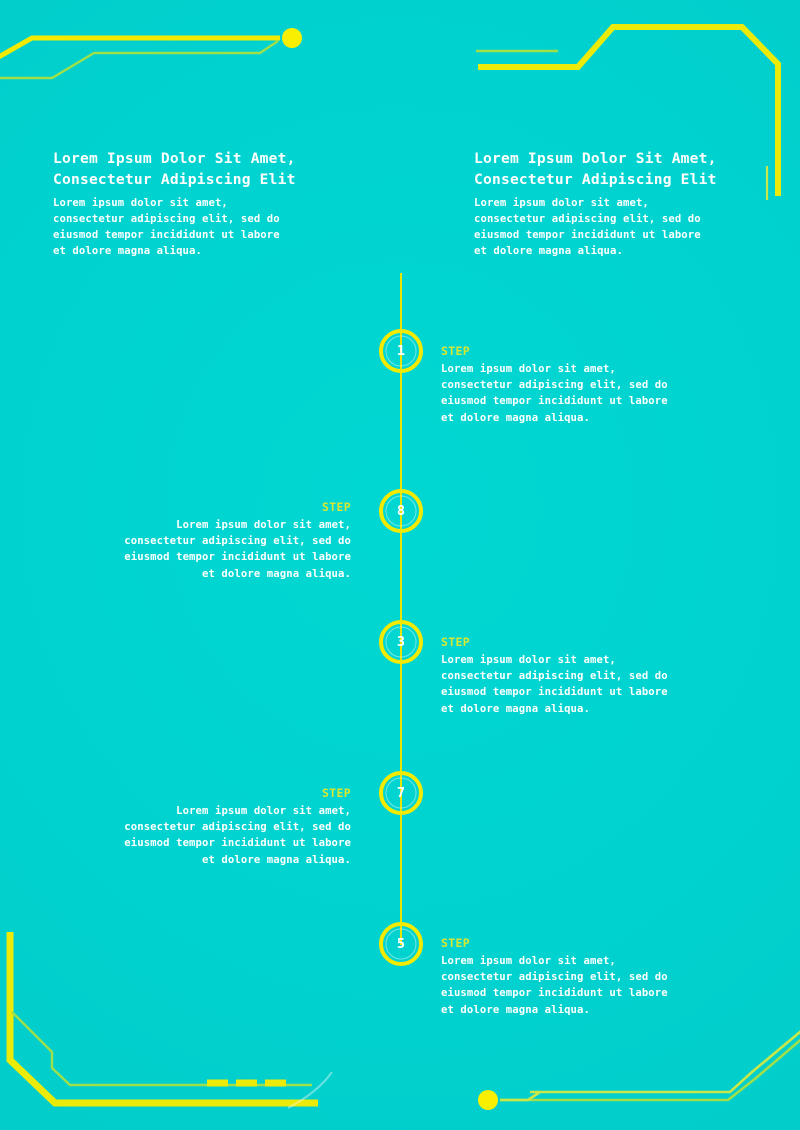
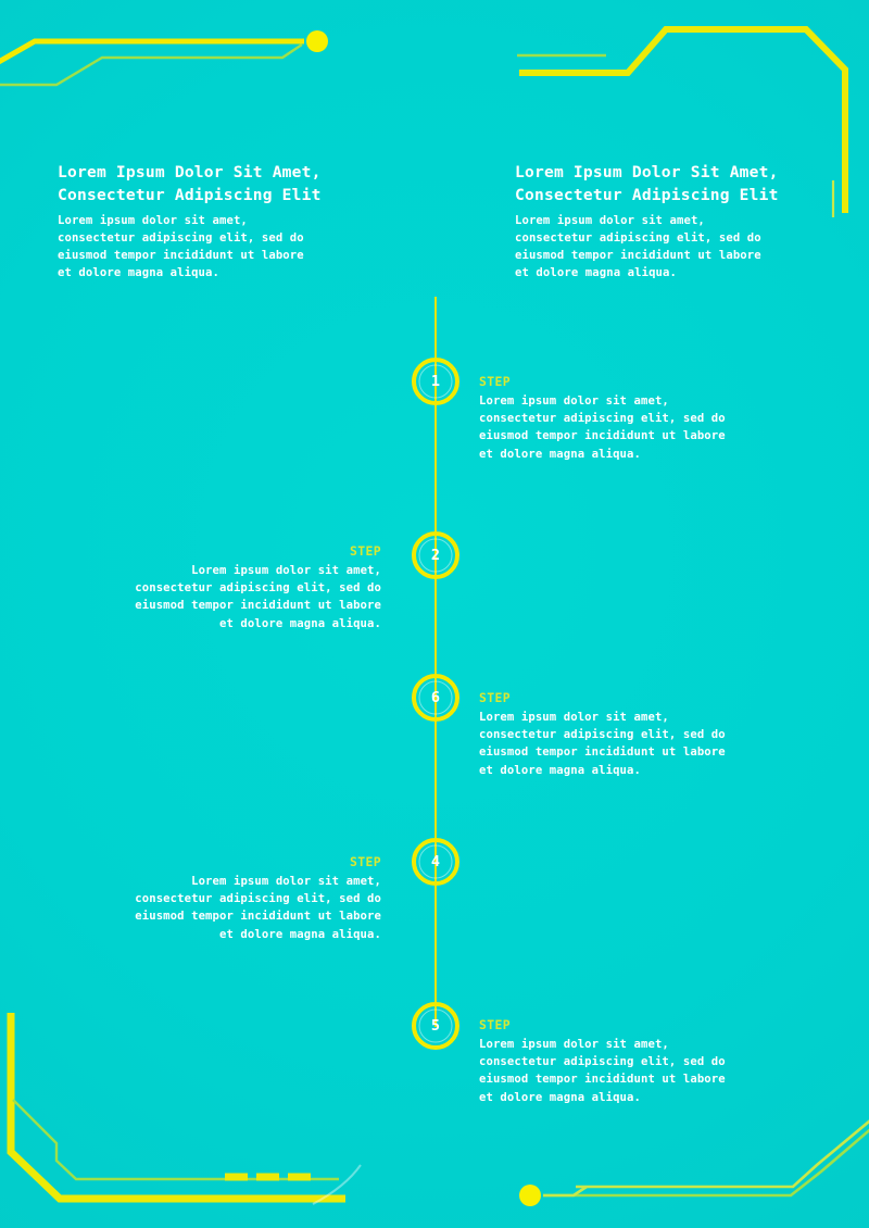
  Lorem Ipsum Dolor Sit Amet,
  Consectetur Adipiscing Elit
  Lorem ipsum dolor sit amet,
  consectetur adipiscing elit, sed do
  eiusmod tempor incididunt ut labore
  et dolore magna aliqua.
  Lorem Ipsum Dolor Sit Amet,
  Consectetur Adipiscing Elit
  Lorem ipsum dolor sit amet,
  consectetur adipiscing elit, sed do
  eiusmod tempor incididunt ut labore
  et dolore magna aliqua.
  1
  STEP
  Lorem ipsum dolor sit amet,
  consectetur adipiscing elit, sed do
  eiusmod tempor incididunt ut labore
  et dolore magna aliqua.
- 8
+ 2
  STEP
  Lorem ipsum dolor sit amet,
  consectetur adipiscing elit, sed do
  eiusmod tempor incididunt ut labore
  et dolore magna aliqua.
- 3
+ 6
  STEP
  Lorem ipsum dolor sit amet,
  consectetur adipiscing elit, sed do
  eiusmod tempor incididunt ut labore
  et dolore magna aliqua.
- 7
+ 4
  STEP
  Lorem ipsum dolor sit amet,
  consectetur adipiscing elit, sed do
  eiusmod tempor incididunt ut labore
  et dolore magna aliqua.
  5
  STEP
  Lorem ipsum dolor sit amet,
  consectetur adipiscing elit, sed do
  eiusmod tempor incididunt ut labore
  et dolore magna aliqua.
